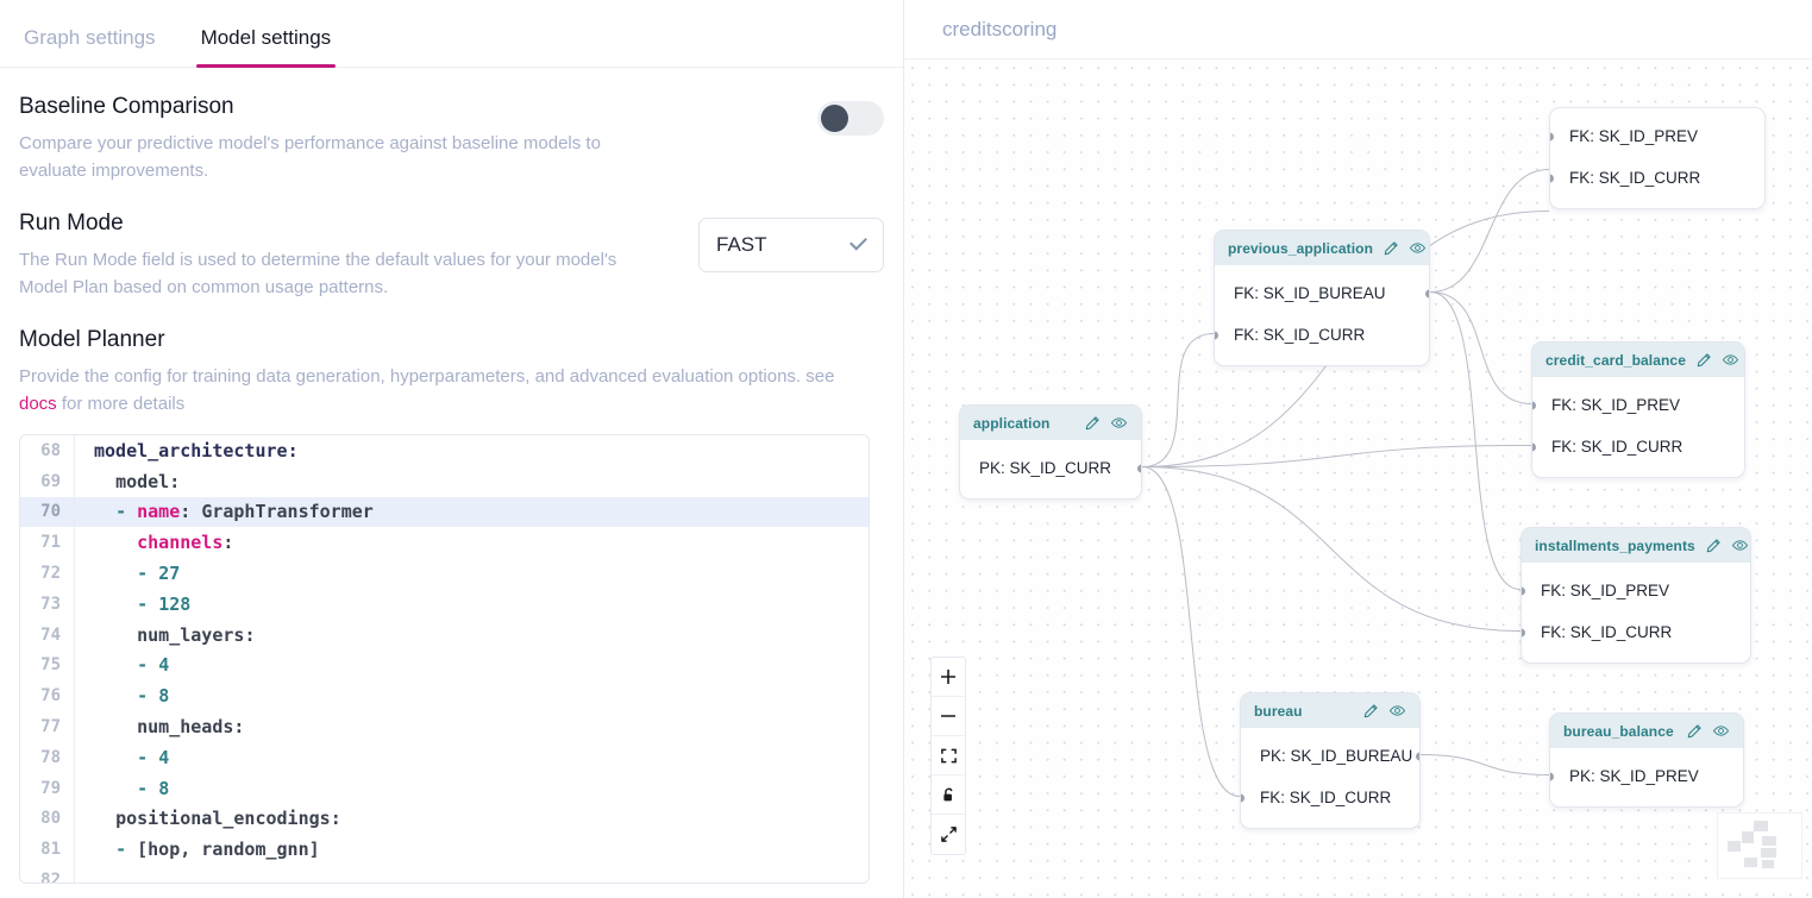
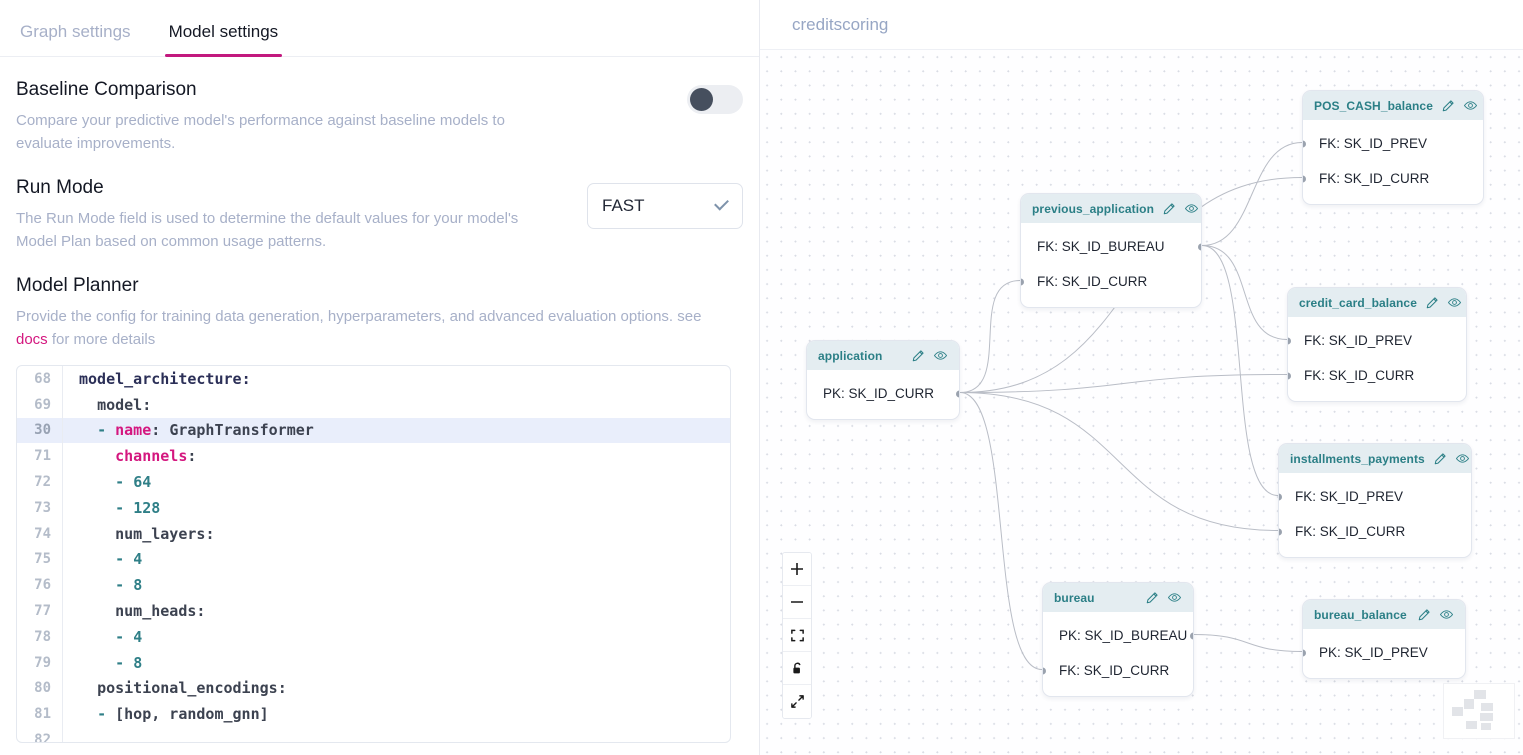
  Graph settings
  Model settings
  Baseline Comparison
  Compare your predictive model's performance against baseline models to evaluate improvements.
  Run Mode
  The Run Mode field is used to determine the default values for your model's Model Plan based on common usage patterns.
  FAST
  Model Planner
  Provide the config for training data generation, hyperparameters, and advanced evaluation options. see docs for more details
  68
  model_architecture:
  69
  model:
- 70
+ 30
  - name: GraphTransformer
  71
  channels:
  72
- - 27
+ - 64
  73
  - 128
  74
  num_layers:
  75
  - 4
  76
  - 8
  77
  num_heads:
  78
  - 4
  79
  - 8
  80
  positional_encodings:
  81
  - [hop, random_gnn]
  82
  creditscoring
+ POS_CASH_balance
  FK: SK_ID_PREV
  FK: SK_ID_CURR
  previous_application
  FK: SK_ID_BUREAU
  FK: SK_ID_CURR
  credit_card_balance
  FK: SK_ID_PREV
  FK: SK_ID_CURR
  application
  PK: SK_ID_CURR
  installments_payments
  FK: SK_ID_PREV
  FK: SK_ID_CURR
  bureau
  PK: SK_ID_BUREAU
  FK: SK_ID_CURR
  bureau_balance
  PK: SK_ID_PREV
